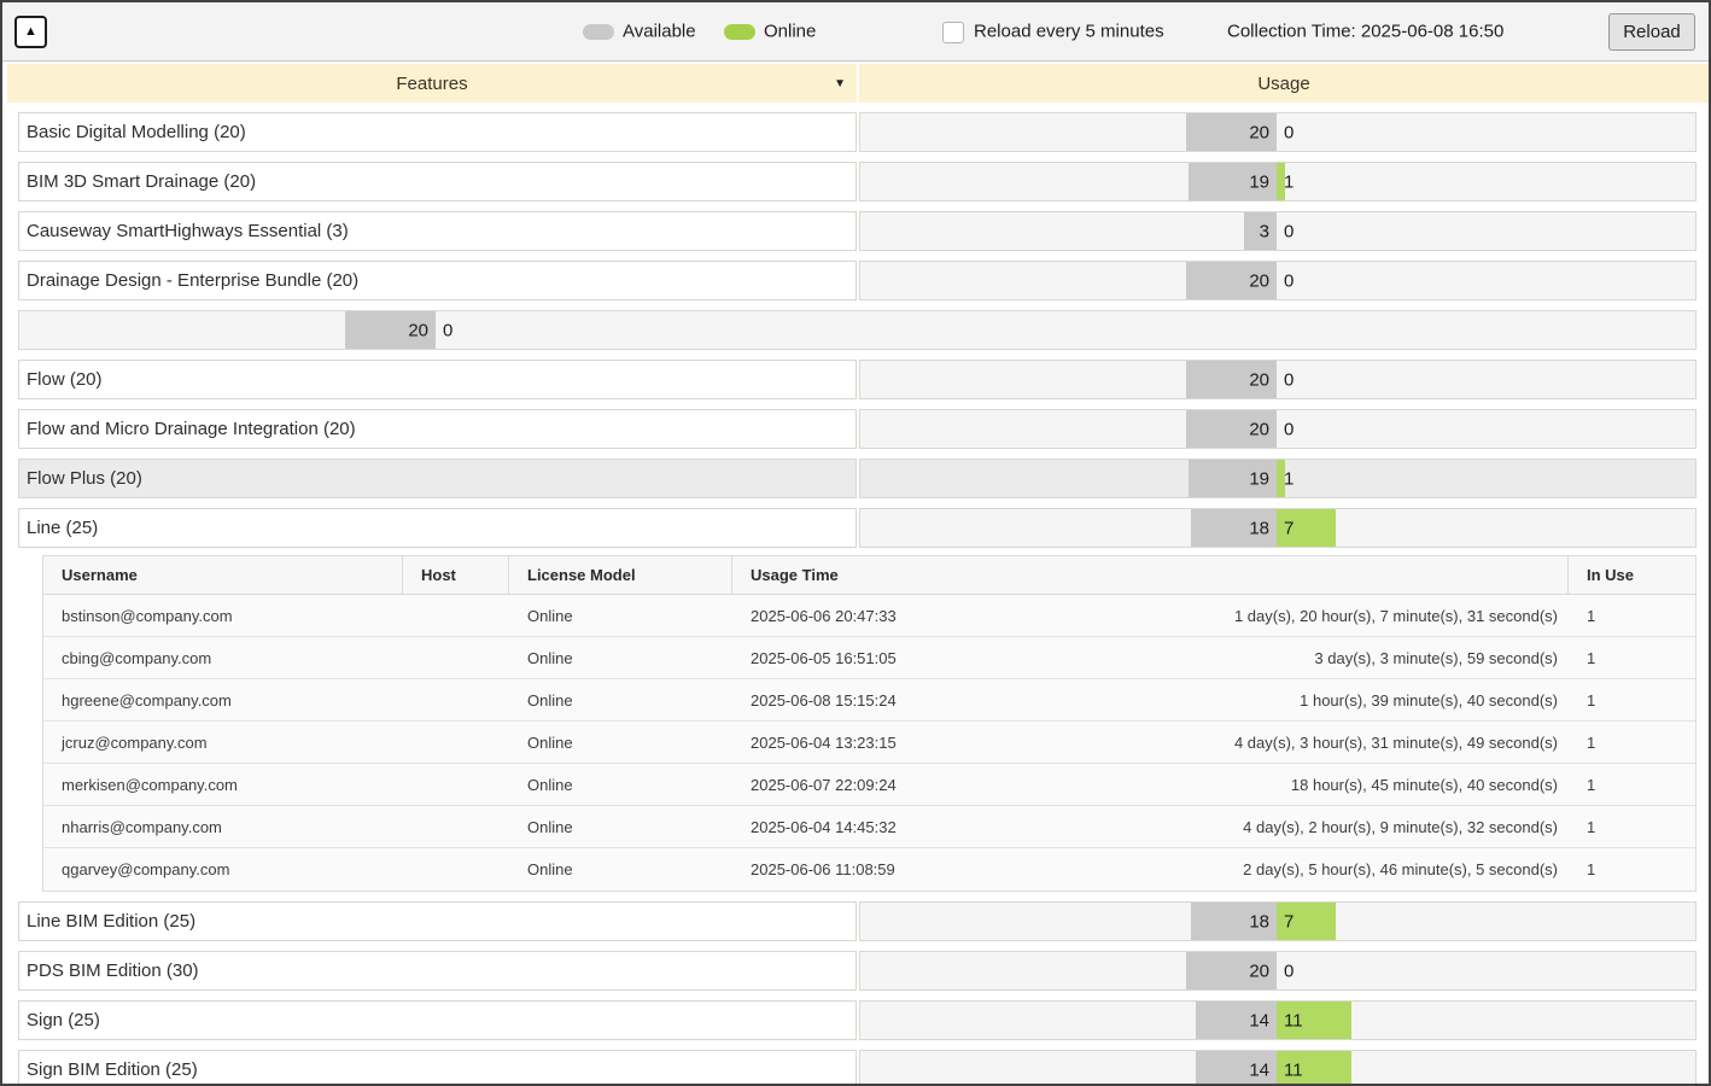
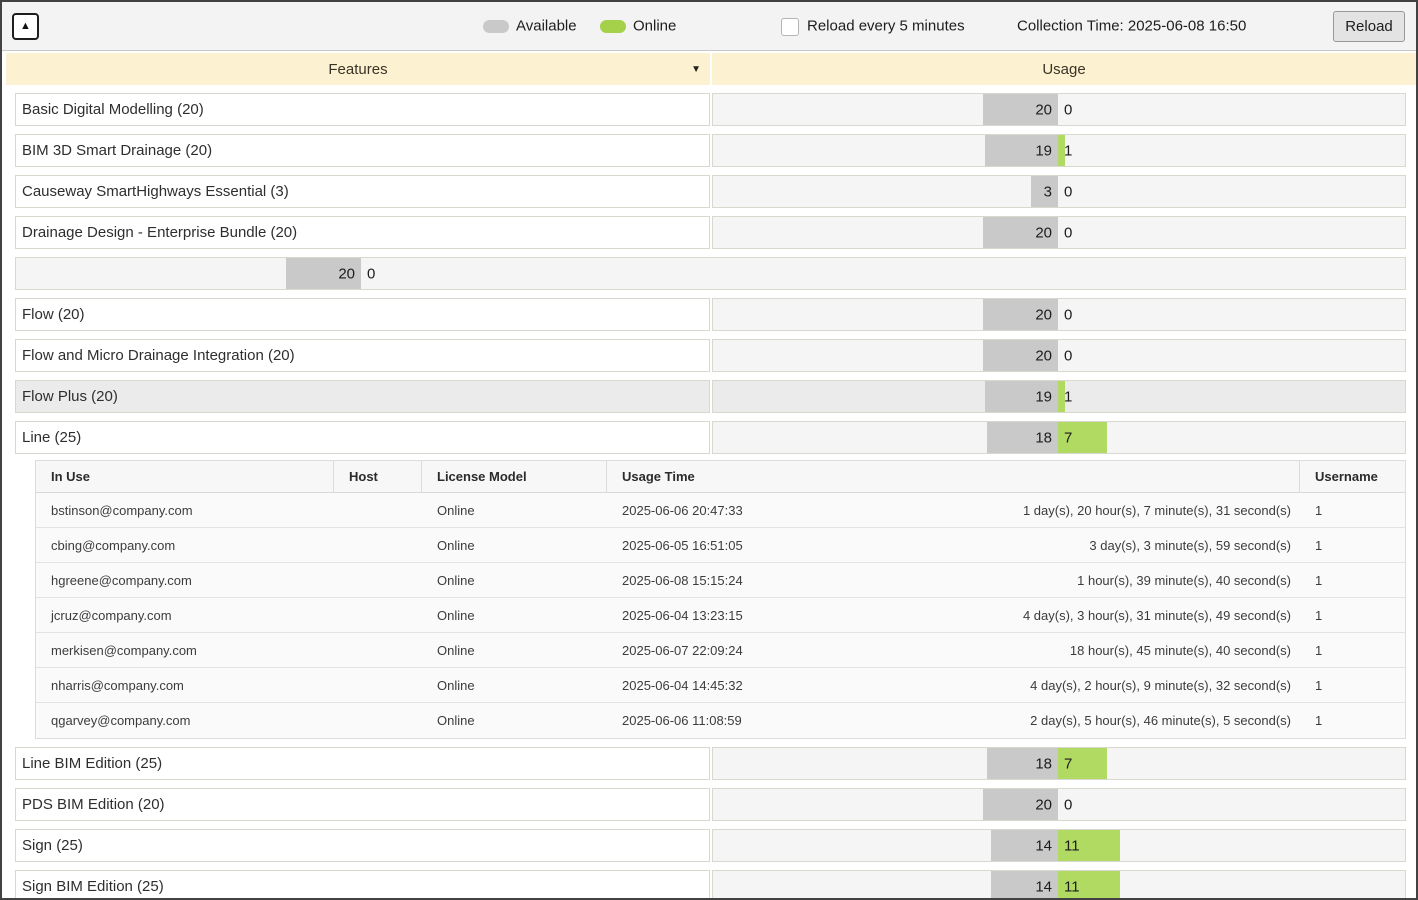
  ▲
  Available
  Online
  Reload every 5 minutes
  Collection Time: 2025-06-08 16:50
  Reload
  Features
  ▼
  Usage
  Basic Digital Modelling (20)
  20
  0
  BIM 3D Smart Drainage (20)
  19
  1
  Causeway SmartHighways Essential (3)
  3
  0
  Drainage Design - Enterprise Bundle (20)
  20
  0
  20
  0
  Flow (20)
  20
  0
  Flow and Micro Drainage Integration (20)
  20
  0
  Flow Plus (20)
  19
  1
  Line (25)
  18
  7
- Username
+ In Use
  Host
  License Model
  Usage Time
- In Use
+ Username
  bstinson@company.com
  Online
  2025-06-06 20:47:33
  1 day(s), 20 hour(s), 7 minute(s), 31 second(s)
  1
  cbing@company.com
  Online
  2025-06-05 16:51:05
  3 day(s), 3 minute(s), 59 second(s)
  1
  hgreene@company.com
  Online
  2025-06-08 15:15:24
  1 hour(s), 39 minute(s), 40 second(s)
  1
  jcruz@company.com
  Online
  2025-06-04 13:23:15
  4 day(s), 3 hour(s), 31 minute(s), 49 second(s)
  1
  merkisen@company.com
  Online
  2025-06-07 22:09:24
  18 hour(s), 45 minute(s), 40 second(s)
  1
  nharris@company.com
  Online
  2025-06-04 14:45:32
  4 day(s), 2 hour(s), 9 minute(s), 32 second(s)
  1
  qgarvey@company.com
  Online
  2025-06-06 11:08:59
  2 day(s), 5 hour(s), 46 minute(s), 5 second(s)
  1
  Line BIM Edition (25)
  18
  7
- PDS BIM Edition (30)
+ PDS BIM Edition (20)
  20
  0
  Sign (25)
  14
  11
  Sign BIM Edition (25)
  14
  11
